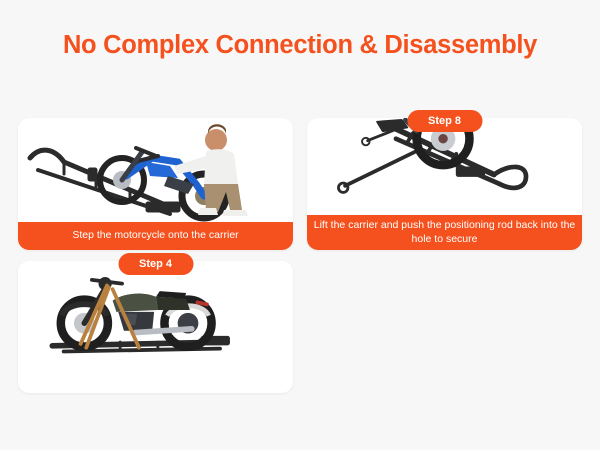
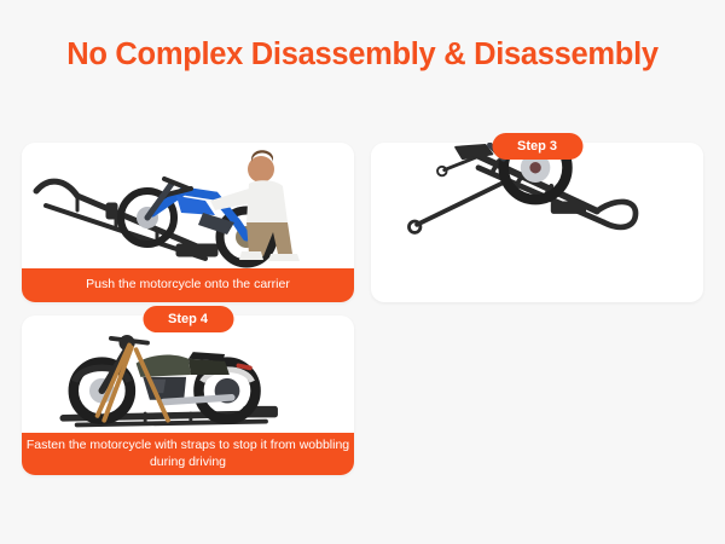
- No Complex Connection & Disassembly
+ No Complex Disassembly & Disassembly
- Step the motorcycle onto the carrier
+ Push the motorcycle onto the carrier
- Step 8
+ Step 3
- Lift the carrier and push the positioning rod back into the hole to secure
  Step 4
+ Fasten the motorcycle with straps to stop it from wobbling during driving
